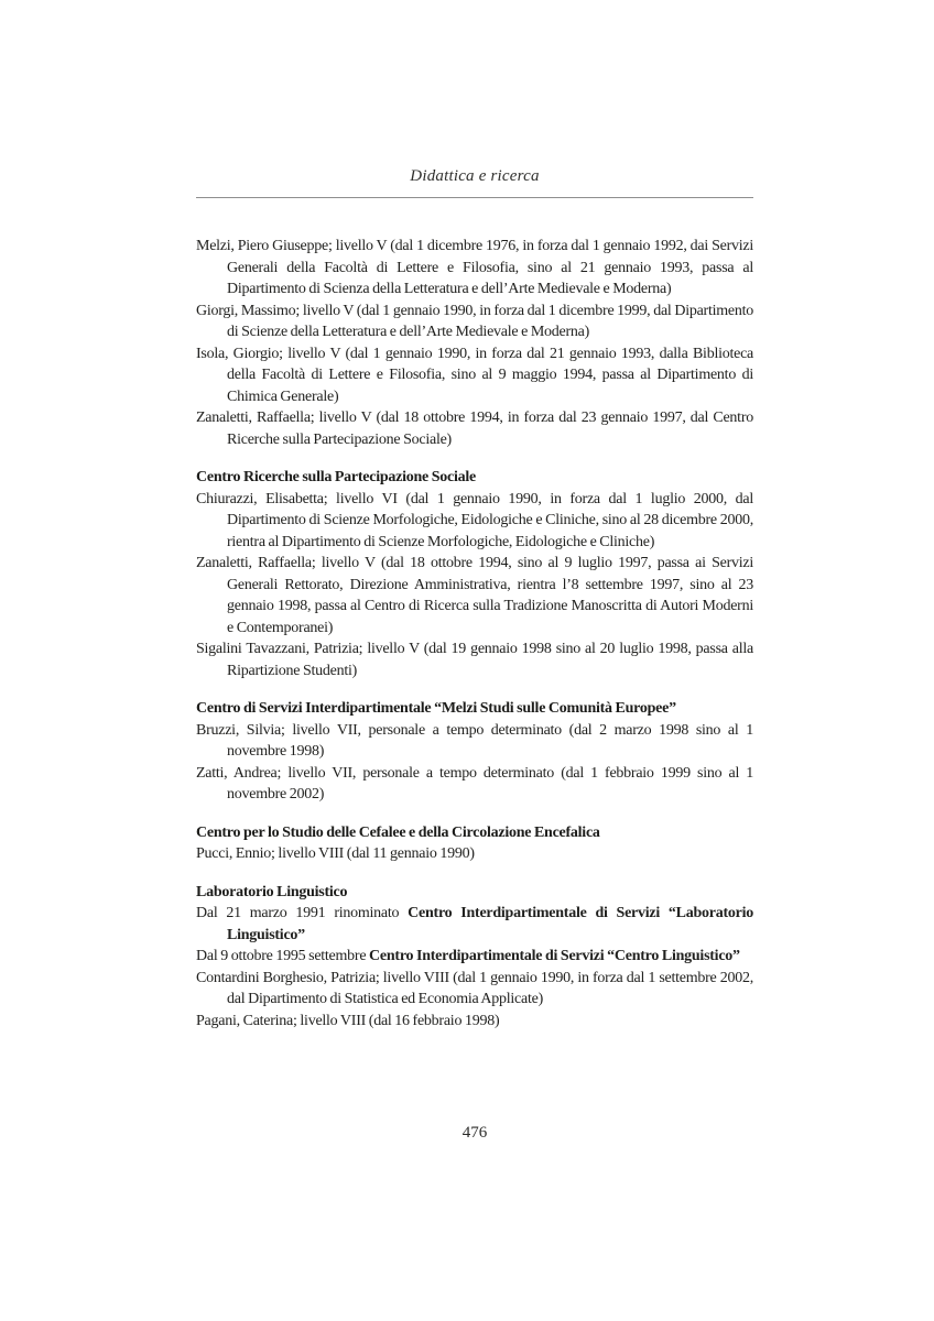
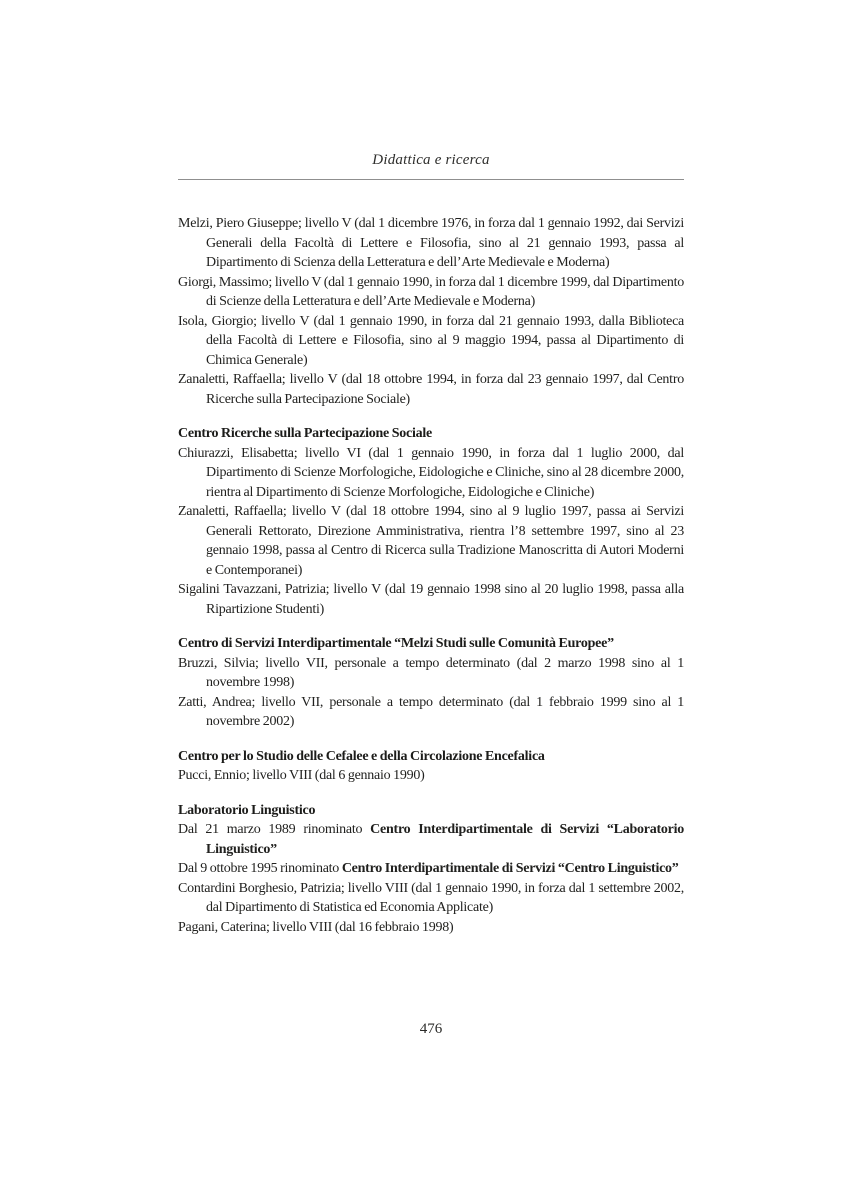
  Didattica e ricerca
  Melzi, Piero Giuseppe; livello V (dal 1 dicembre 1976, in forza dal 1 gennaio 1992, dai Servizi Generali della Facoltà di Lettere e Filosofia, sino al 21 gennaio 1993, passa al Dipartimento di Scienza della Letteratura e dell’Arte Medievale e Moderna)
  Giorgi, Massimo; livello V (dal 1 gennaio 1990, in forza dal 1 dicembre 1999, dal Dipartimento di Scienze della Letteratura e dell’Arte Medievale e Moderna)
  Isola, Giorgio; livello V (dal 1 gennaio 1990, in forza dal 21 gennaio 1993, dalla Biblioteca della Facoltà di Lettere e Filosofia, sino al 9 maggio 1994, passa al Dipartimento di Chimica Generale)
  Zanaletti, Raffaella; livello V (dal 18 ottobre 1994, in forza dal 23 gennaio 1997, dal Centro Ricerche sulla Partecipazione Sociale)
  Centro Ricerche sulla Partecipazione Sociale
  Chiurazzi, Elisabetta; livello VI (dal 1 gennaio 1990, in forza dal 1 luglio 2000, dal Dipartimento di Scienze Morfologiche, Eidologiche e Cliniche, sino al 28 dicembre 2000, rientra al Dipartimento di Scienze Morfologiche, Eidologiche e Cliniche)
  Zanaletti, Raffaella; livello V (dal 18 ottobre 1994, sino al 9 luglio 1997, passa ai Servizi Generali Rettorato, Direzione Amministrativa, rientra l’8 settembre 1997, sino al 23 gennaio 1998, passa al Centro di Ricerca sulla Tradizione Manoscritta di Autori Moderni e Contemporanei)
  Sigalini Tavazzani, Patrizia; livello V (dal 19 gennaio 1998 sino al 20 luglio 1998, passa alla Ripartizione Studenti)
  Centro di Servizi Interdipartimentale “Melzi Studi sulle Comunità Europee”
  Bruzzi, Silvia; livello VII, personale a tempo determinato (dal 2 marzo 1998 sino al 1 novembre 1998)
  Zatti, Andrea; livello VII, personale a tempo determinato (dal 1 febbraio 1999 sino al 1 novembre 2002)
  Centro per lo Studio delle Cefalee e della Circolazione Encefalica
- Pucci, Ennio; livello VIII (dal 11 gennaio 1990)
+ Pucci, Ennio; livello VIII (dal 6 gennaio 1990)
  Laboratorio Linguistico
- Dal 21 marzo 1991 rinominato Centro Interdipartimentale di Servizi “Laboratorio Linguistico”
+ Dal 21 marzo 1989 rinominato Centro Interdipartimentale di Servizi “Laboratorio Linguistico”
- Dal 9 ottobre 1995 settembre Centro Interdipartimentale di Servizi “Centro Linguistico”
+ Dal 9 ottobre 1995 rinominato Centro Interdipartimentale di Servizi “Centro Linguistico”
  Contardini Borghesio, Patrizia; livello VIII (dal 1 gennaio 1990, in forza dal 1 settembre 2002, dal Dipartimento di Statistica ed Economia Applicate)
  Pagani, Caterina; livello VIII (dal 16 febbraio 1998)
  476
